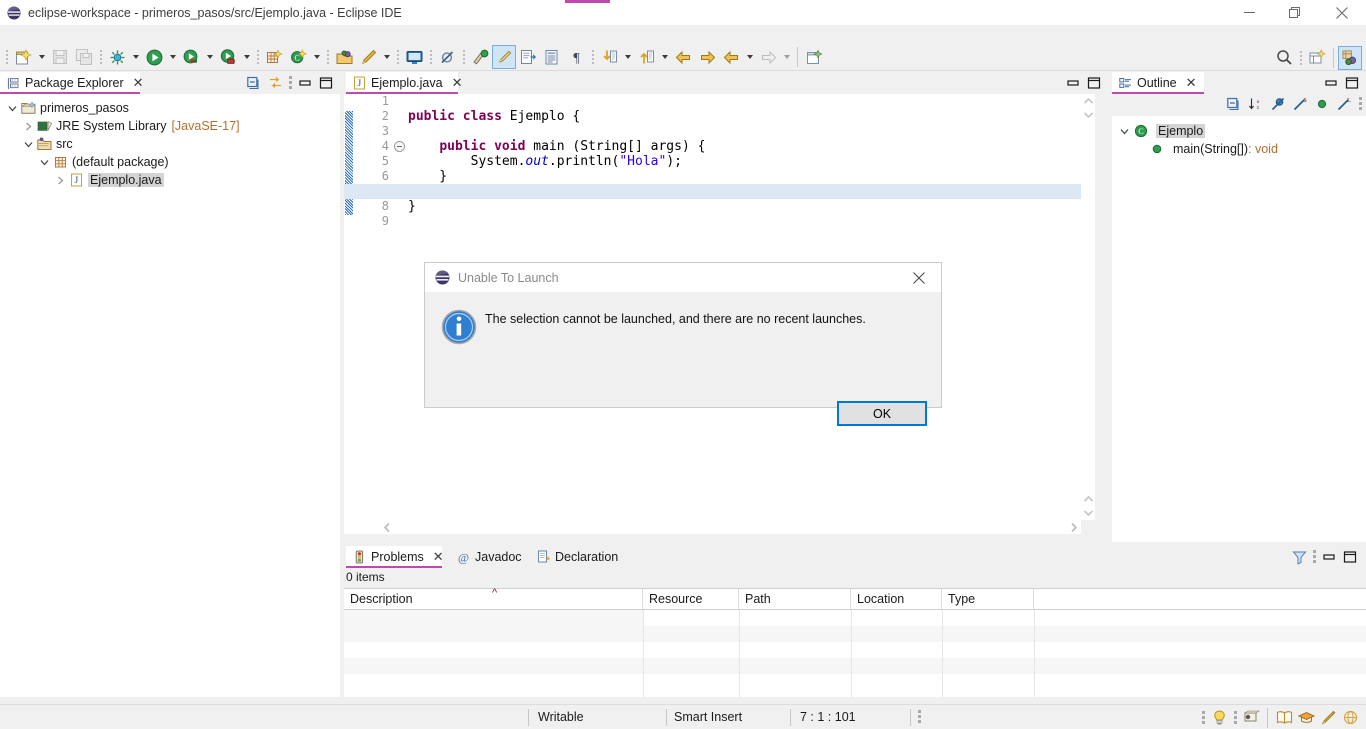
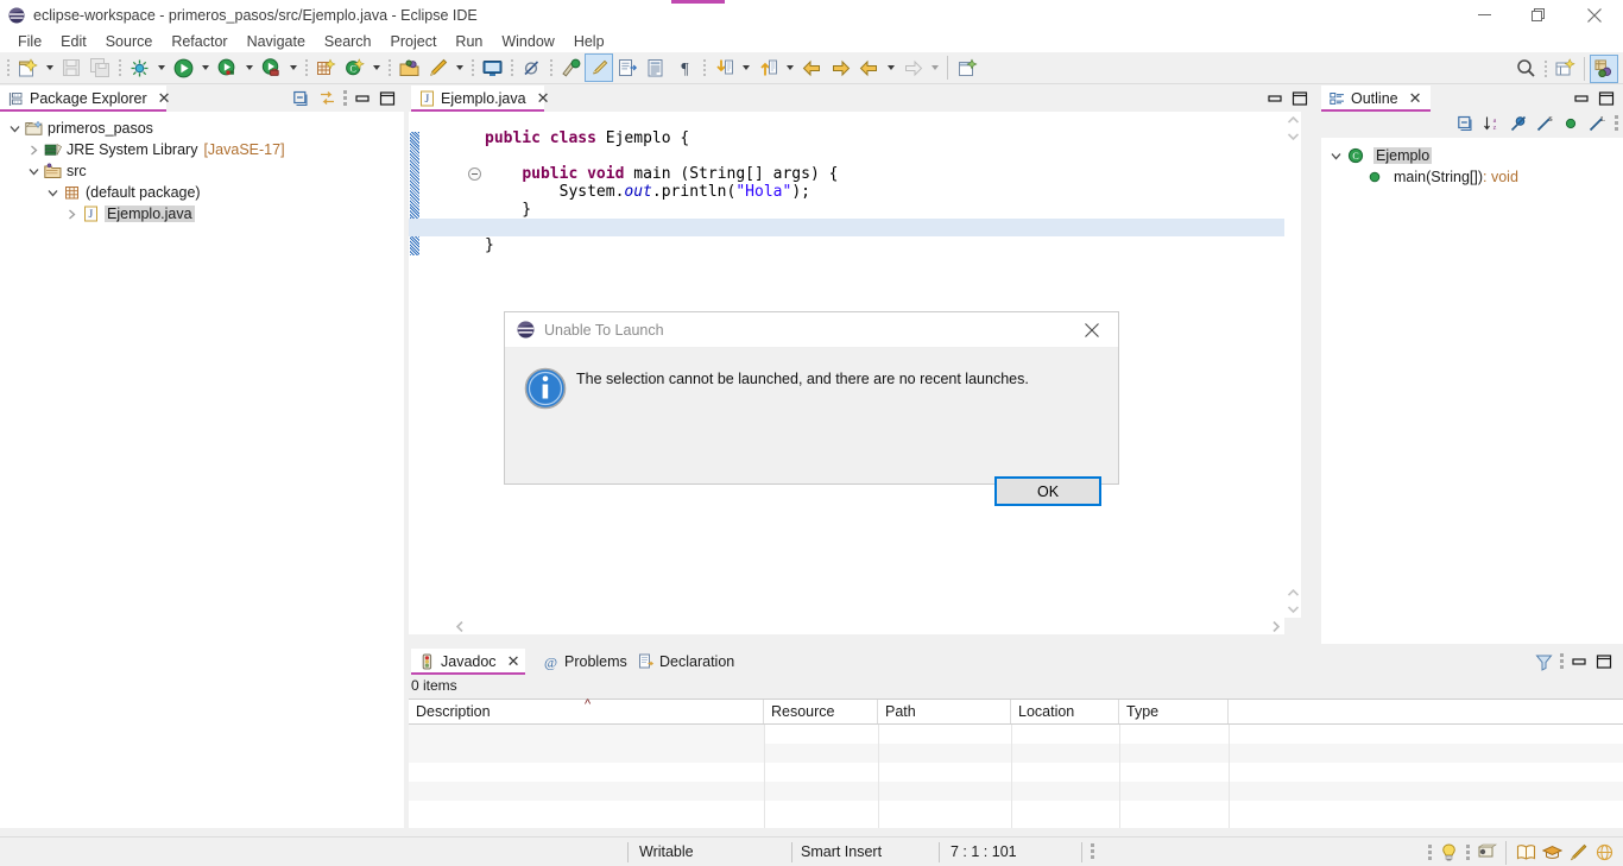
  eclipse-workspace - primeros_pasos/src/Ejemplo.java - Eclipse IDE
+ File
+ Edit
+ Source
+ Refactor
+ Navigate
+ Search
+ Project
+ Run
+ Window
+ Help
  C
  ¶
  Package Explorer
  ✕
  primeros_pasos
  JRE System Library
  [JavaSE-17]
  src
  (default package)
  J
  Ejemplo.java
  J
  Ejemplo.java
  ✕
- 1
- 2
- 3
- 4
- 5
- 6
- 8
- 9
  public class Ejemplo {
  public void main (String[] args) {
  System.out.println("Hola");
  }
  }
  Outline
  ✕
  C
  Ejemplo
  main(String[])
  : void
- Problems
+ Javadoc
  ✕
  @
- Javadoc
+ Problems
  Declaration
  0 items
  Description
  ^
  Resource
  Path
  Location
  Type
  Writable
  Smart Insert
  7 : 1 : 101
  Unable To Launch
  The selection cannot be launched, and there are no recent launches.
  OK
